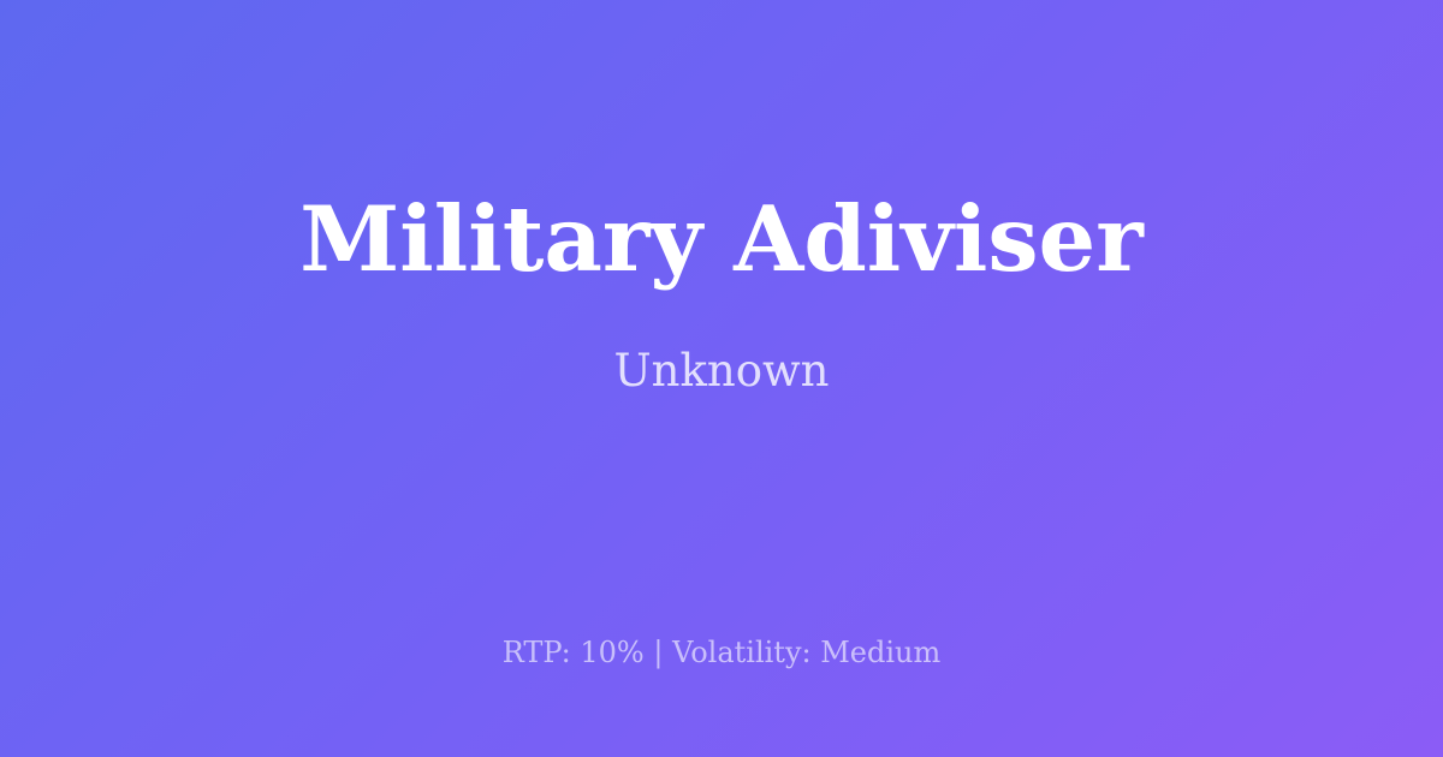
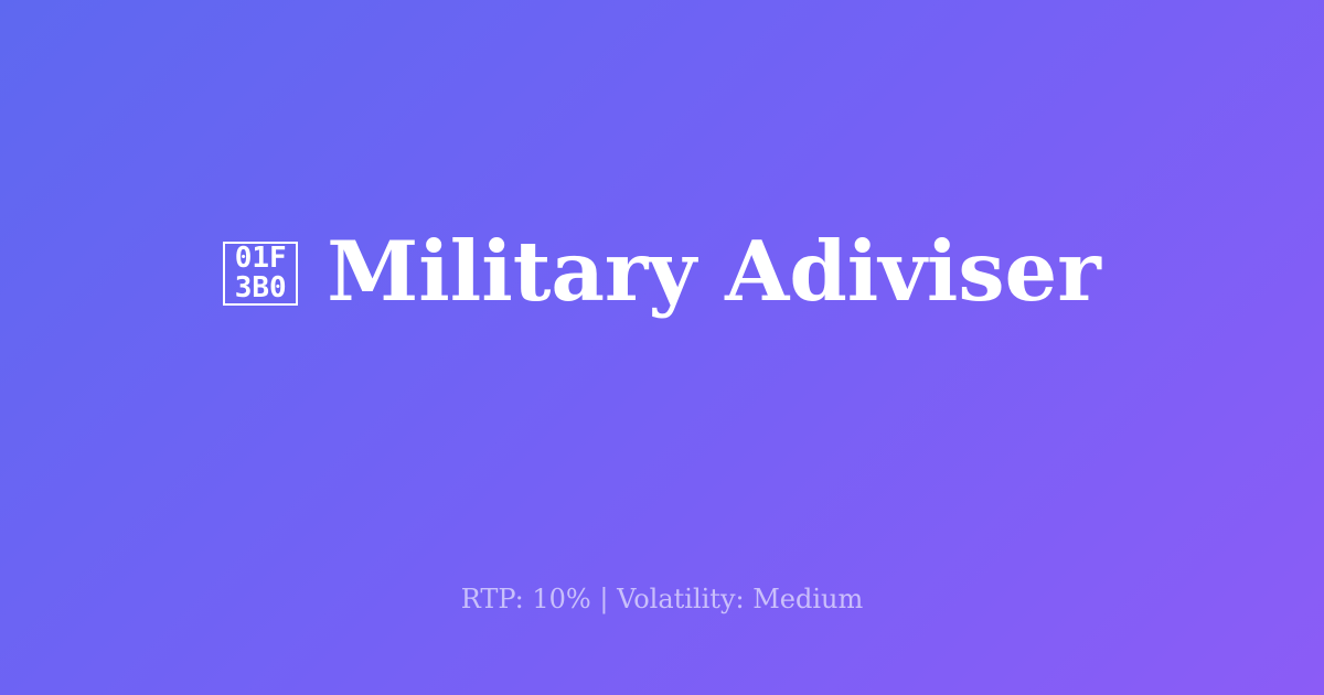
+ 01F
+ 3B0
  Military Adiviser
- Unknown
  RTP: 10% | Volatility: Medium
